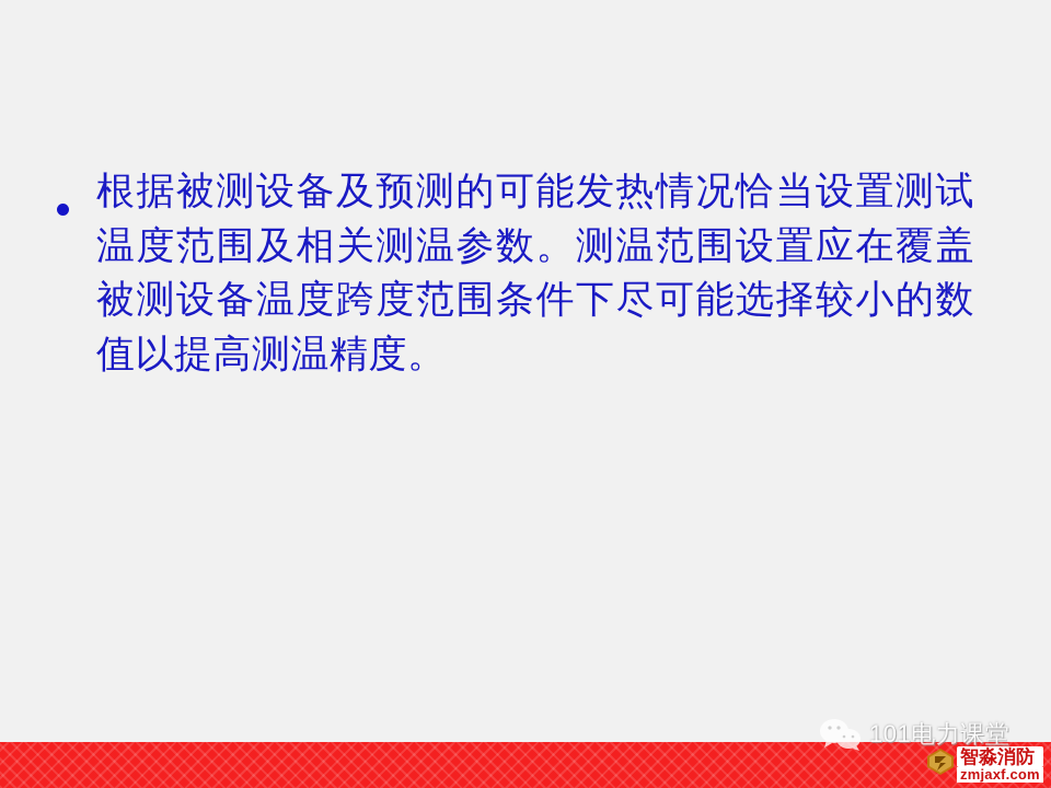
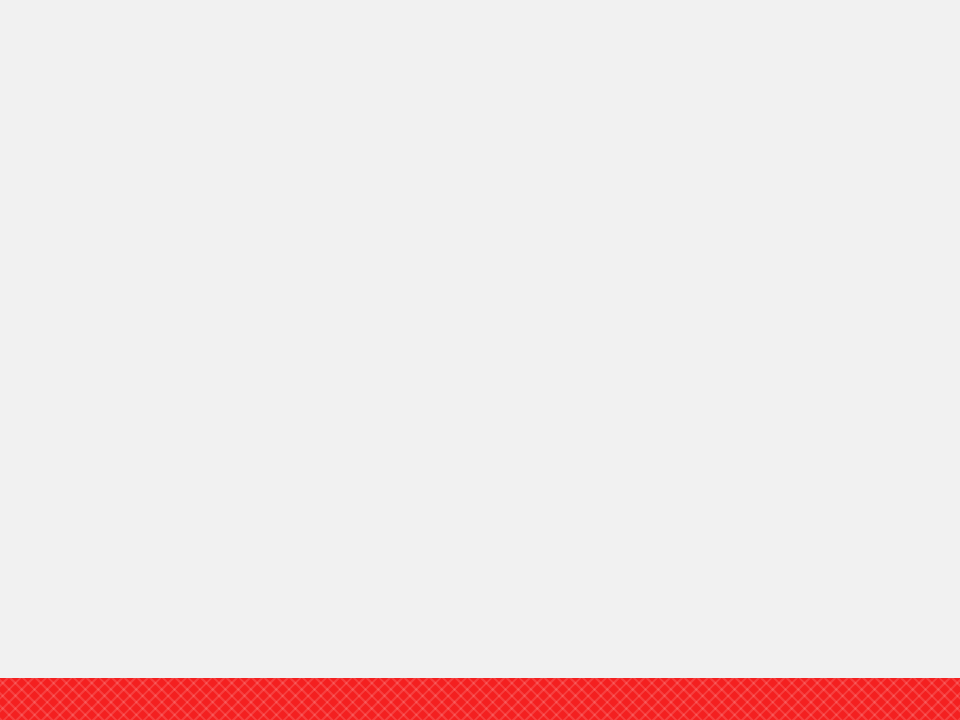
- 根据被测设备及预测的可能发热情况恰当设置测试温度范围及相关测温参数。测温范围设置应在覆盖被测设备温度跨度范围条件下尽可能选择较小的数值以提高测温精度。
- 101电力课堂
- 智淼消防
- zmjaxf.com
